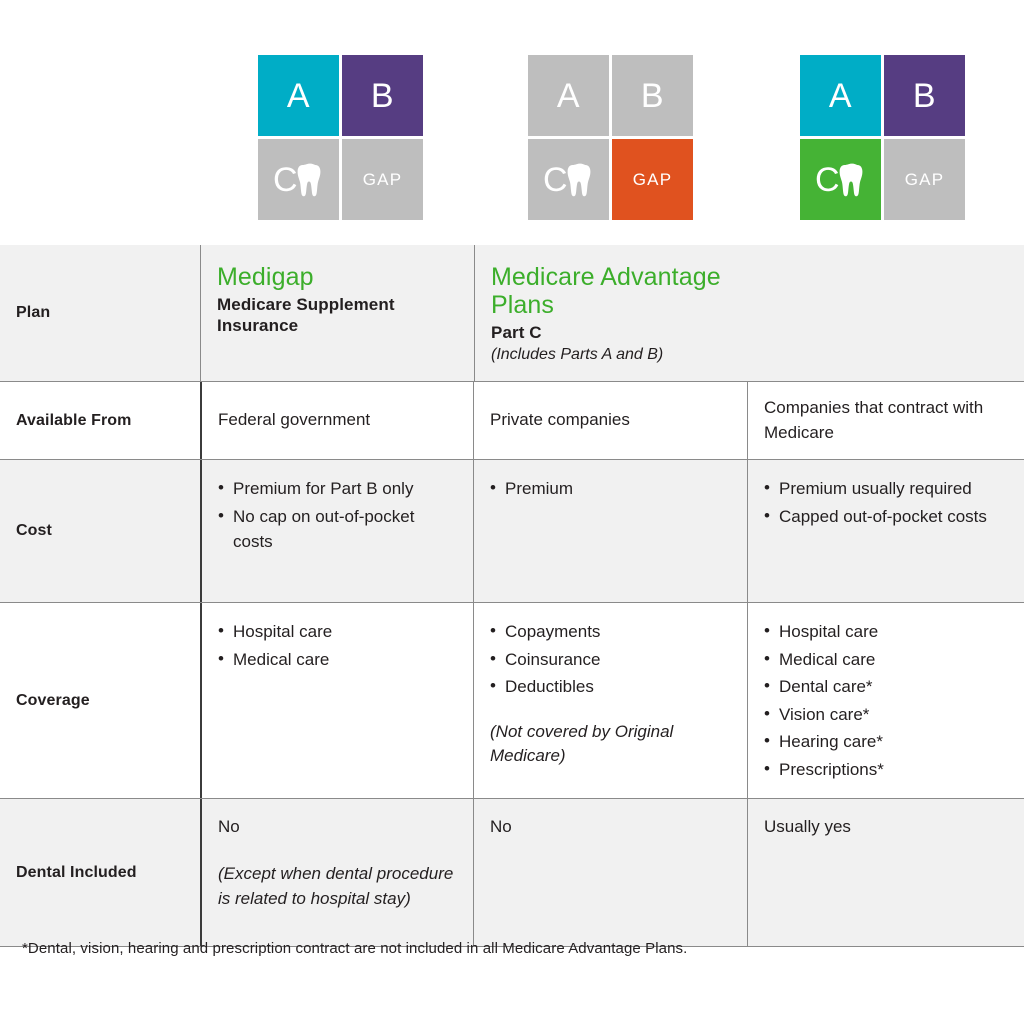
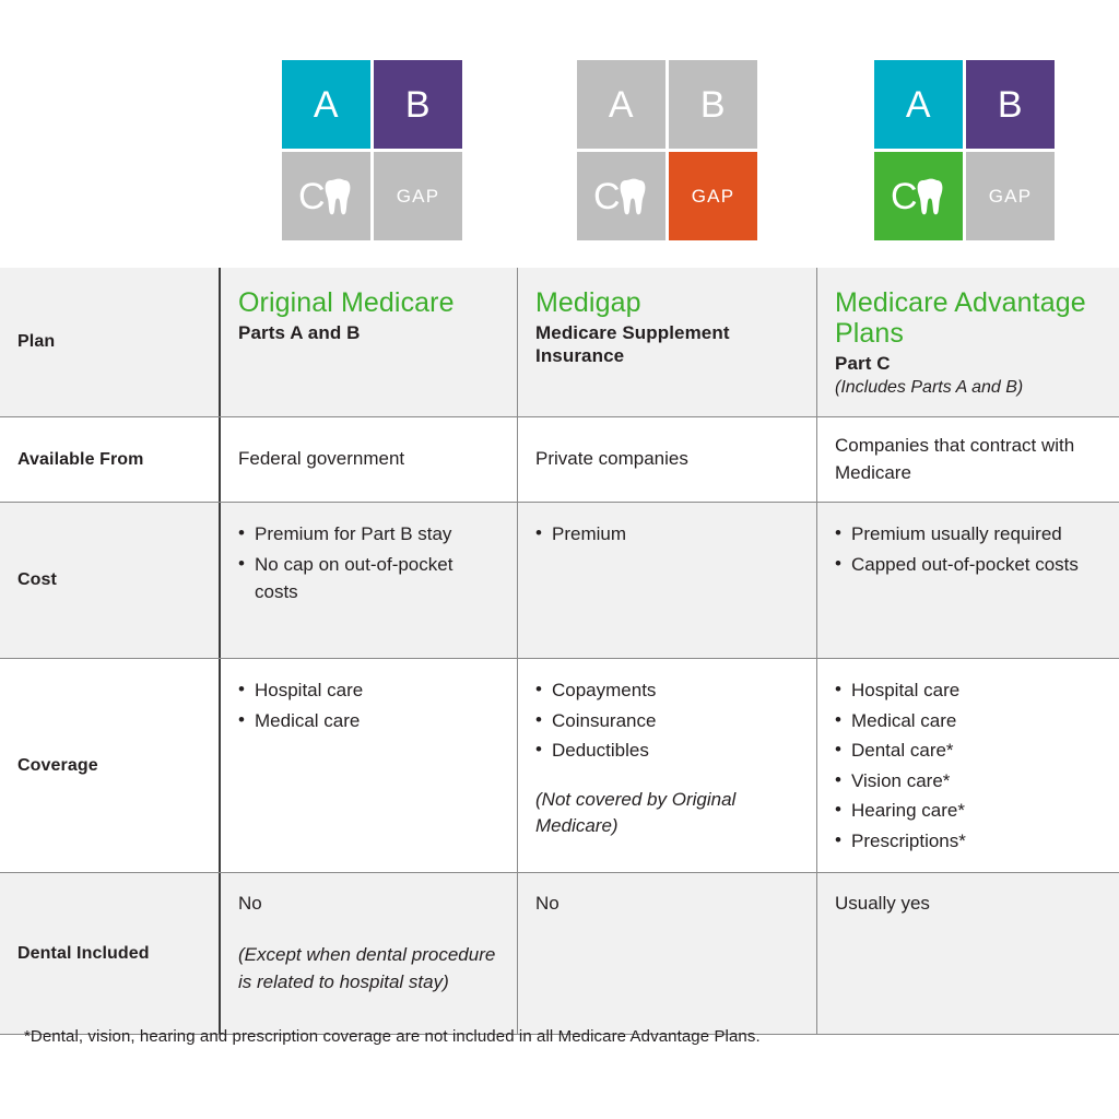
  A
  B
  C
  GAP
  A
  B
  C
  GAP
  A
  B
  C
  GAP
  Plan
+ Original Medicare
+ Parts A and B
  Medigap
  Medicare Supplement Insurance
  Medicare Advantage Plans
  Part C
  (Includes Parts A and B)
  Available From
  Federal government
  Private companies
  Companies that contract with Medicare
  Cost
- Premium for Part B only
+ Premium for Part B stay
  No cap on out-of-pocket costs
  Premium
  Premium usually required
  Capped out-of-pocket costs
  Coverage
  Hospital care
  Medical care
  Copayments
  Coinsurance
  Deductibles
  (Not covered by Original Medicare)
  Hospital care
  Medical care
  Dental care*
  Vision care*
  Hearing care*
  Prescriptions*
  Dental Included
  No
  (Except when dental procedure is related to hospital stay)
  No
  Usually yes
- *Dental, vision, hearing and prescription contract are not included in all Medicare Advantage Plans.
+ *Dental, vision, hearing and prescription coverage are not included in all Medicare Advantage Plans.
